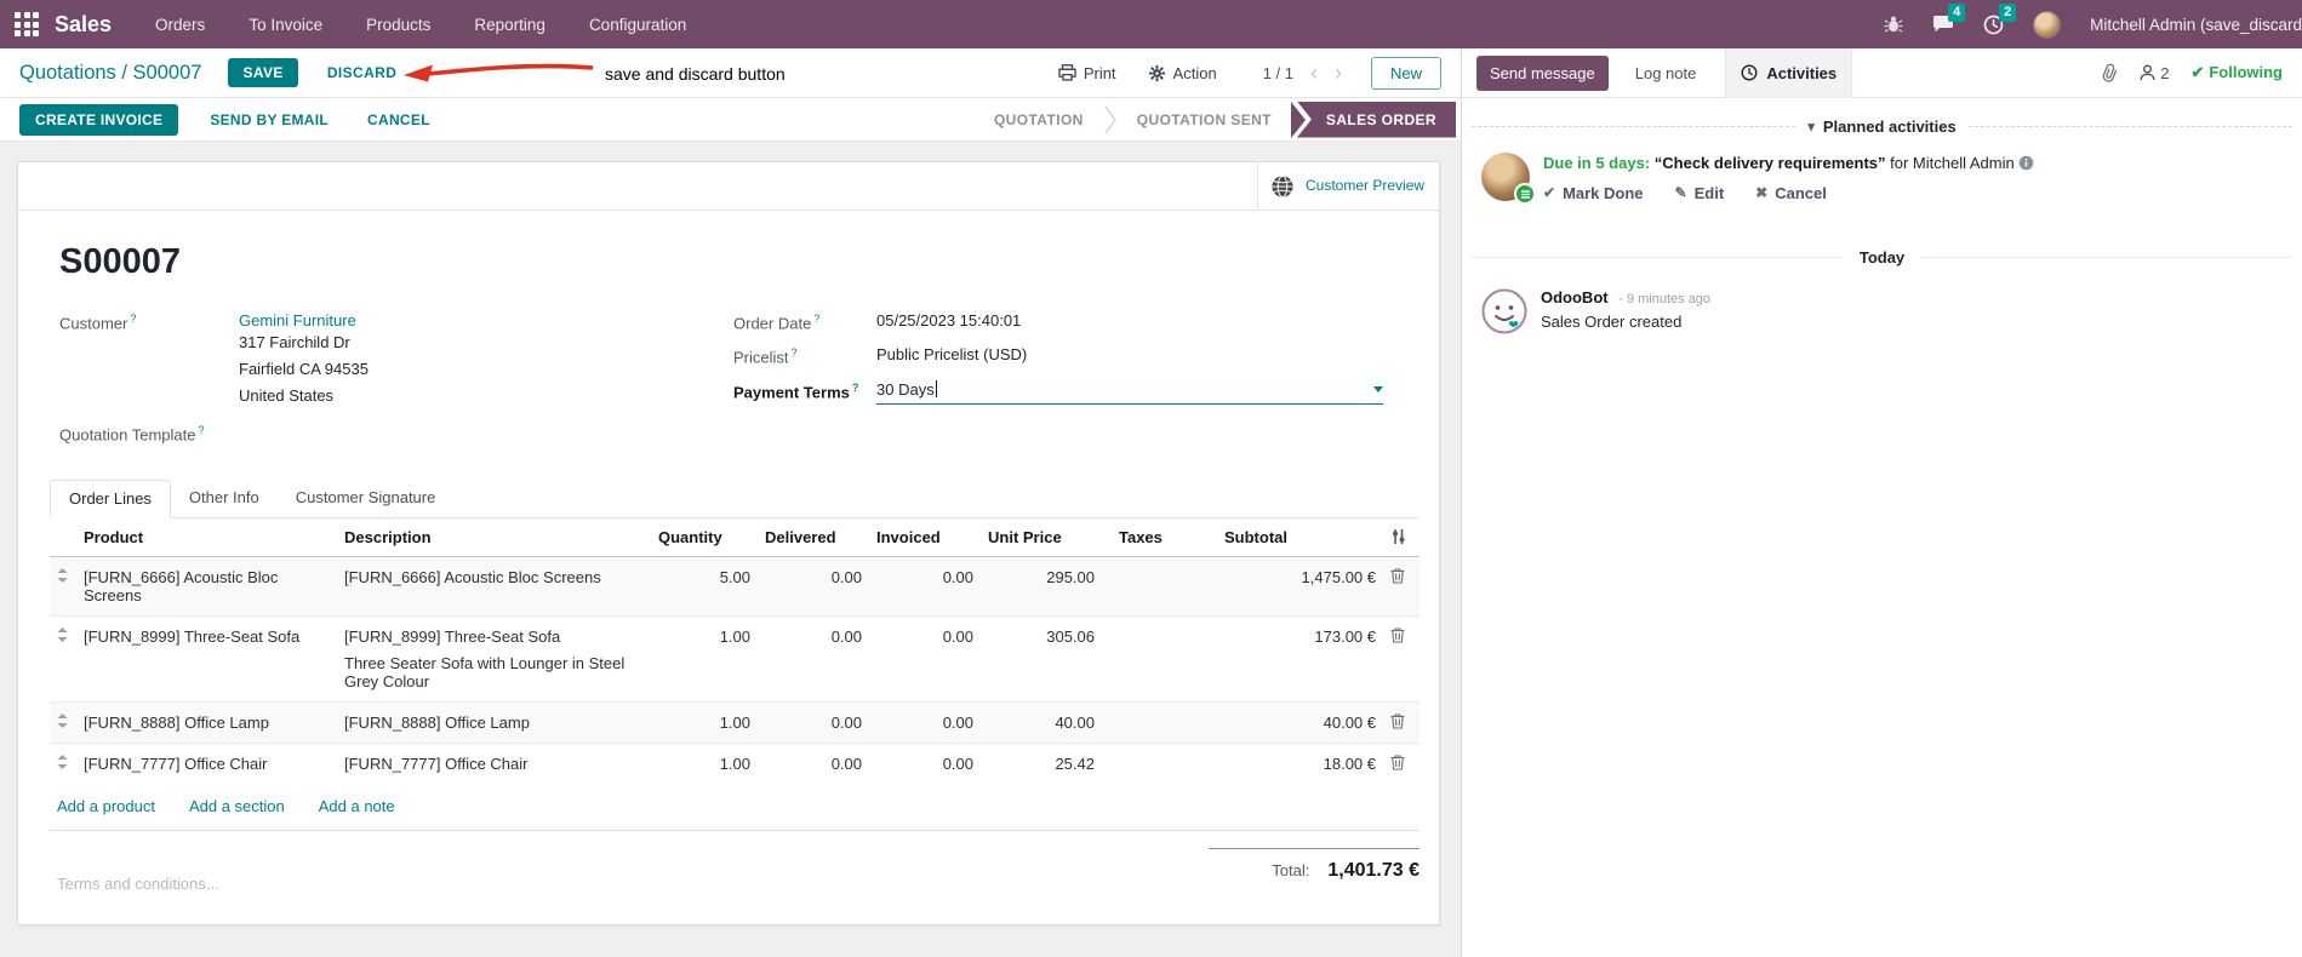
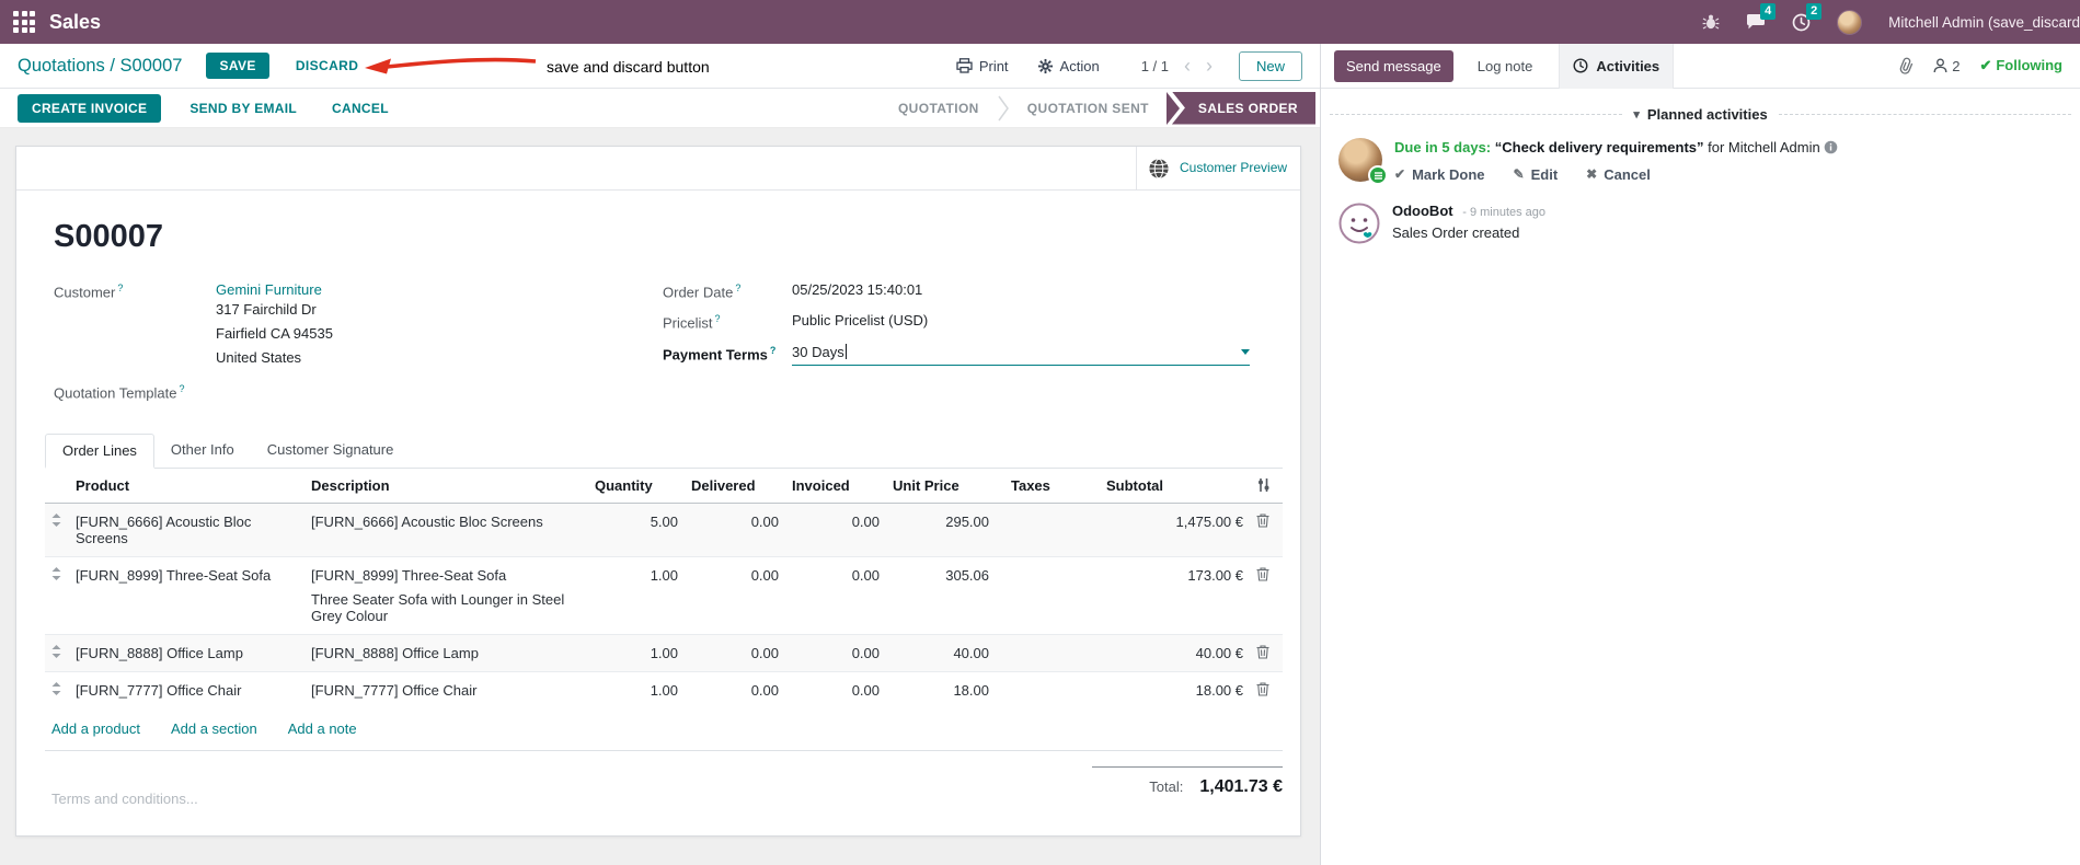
  Sales
- Orders
- To Invoice
- Products
- Reporting
- Configuration
  4
  2
  Mitchell Admin (save_discard
  Quotations / S00007
  SAVE
  DISCARD
  save and discard button
  Print
  Action
  1 / 1
  ‹
  ›
  New
  CREATE INVOICE
  SEND BY EMAIL
  CANCEL
  QUOTATION
  QUOTATION SENT
  SALES ORDER
  Customer Preview
  S00007
  Customer ?
  Gemini Furniture
  317 Fairchild Dr
  Fairfield CA 94535
  United States
  Quotation Template ?
  Order Date ?
  05/25/2023 15:40:01
  Pricelist ?
  Public Pricelist (USD)
  Payment Terms ?
  30 Days
  Order Lines
  Other Info
  Customer Signature
  	Product	Description	Quantity	Delivered	Invoiced	Unit Price	Taxes	Subtotal
  	[FURN_6666] Acoustic Bloc Screens	[FURN_6666] Acoustic Bloc Screens	5.00	0.00	0.00	295.00		1,475.00 €
  	[FURN_8999] Three-Seat Sofa	[FURN_8999] Three-Seat Sofa Three Seater Sofa with Lounger in Steel Grey Colour	1.00	0.00	0.00	305.06		173.00 €
  	[FURN_8888] Office Lamp	[FURN_8888] Office Lamp	1.00	0.00	0.00	40.00		40.00 €
- 	[FURN_7777] Office Chair	[FURN_7777] Office Chair	1.00	0.00	0.00	25.42		18.00 €
+ 	[FURN_7777] Office Chair	[FURN_7777] Office Chair	1.00	0.00	0.00	18.00		18.00 €
  Add a product
  Add a section
  Add a note
  Terms and conditions...
  Total:
  1,401.73 €
  Send message
  Log note
  Activities
  2
  ✔ Following
  ▾
  Planned activities
  Due in 5 days: “Check delivery requirements” for Mitchell Admin
  ✔
  Mark Done
  ✎
  Edit
  ✖
  Cancel
- Today
  OdooBot - 9 minutes ago
  Sales Order created
